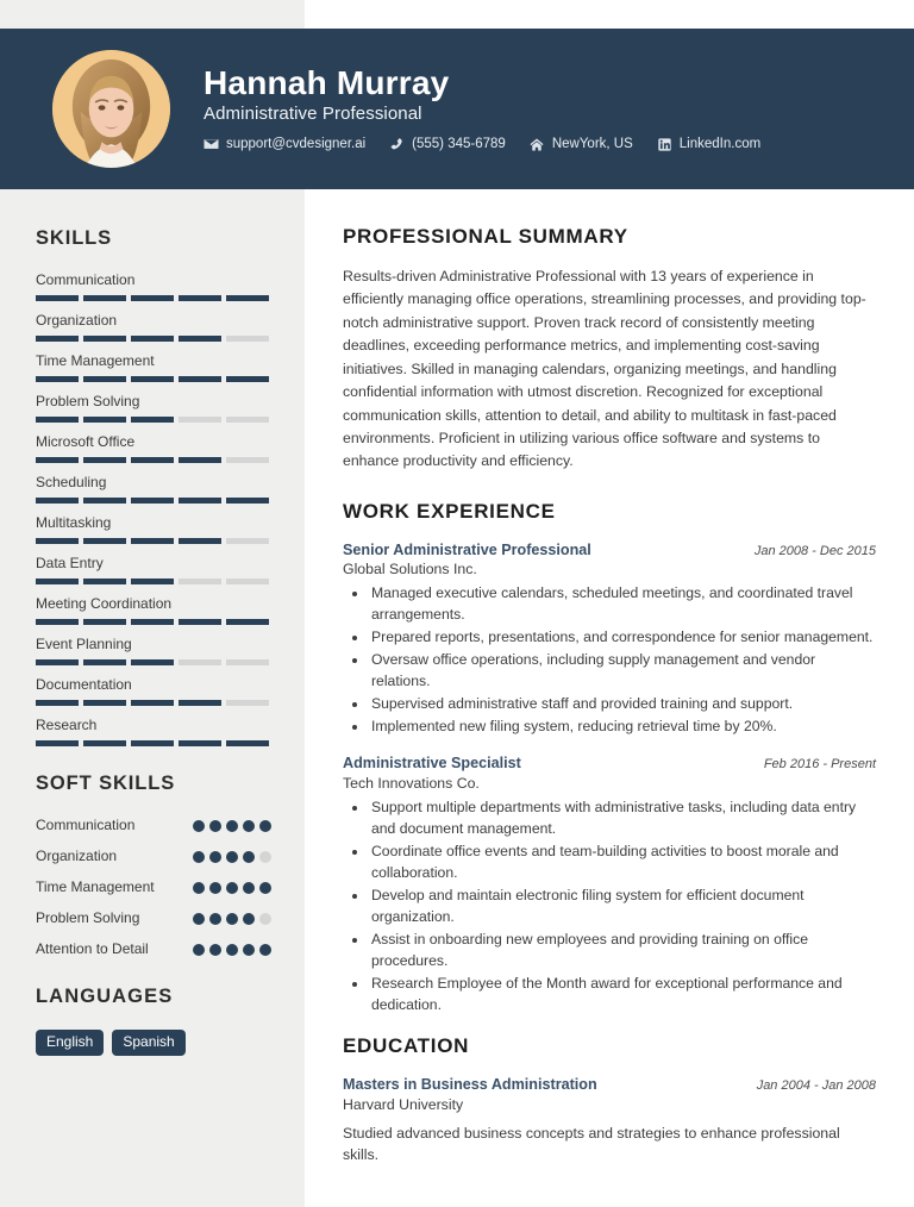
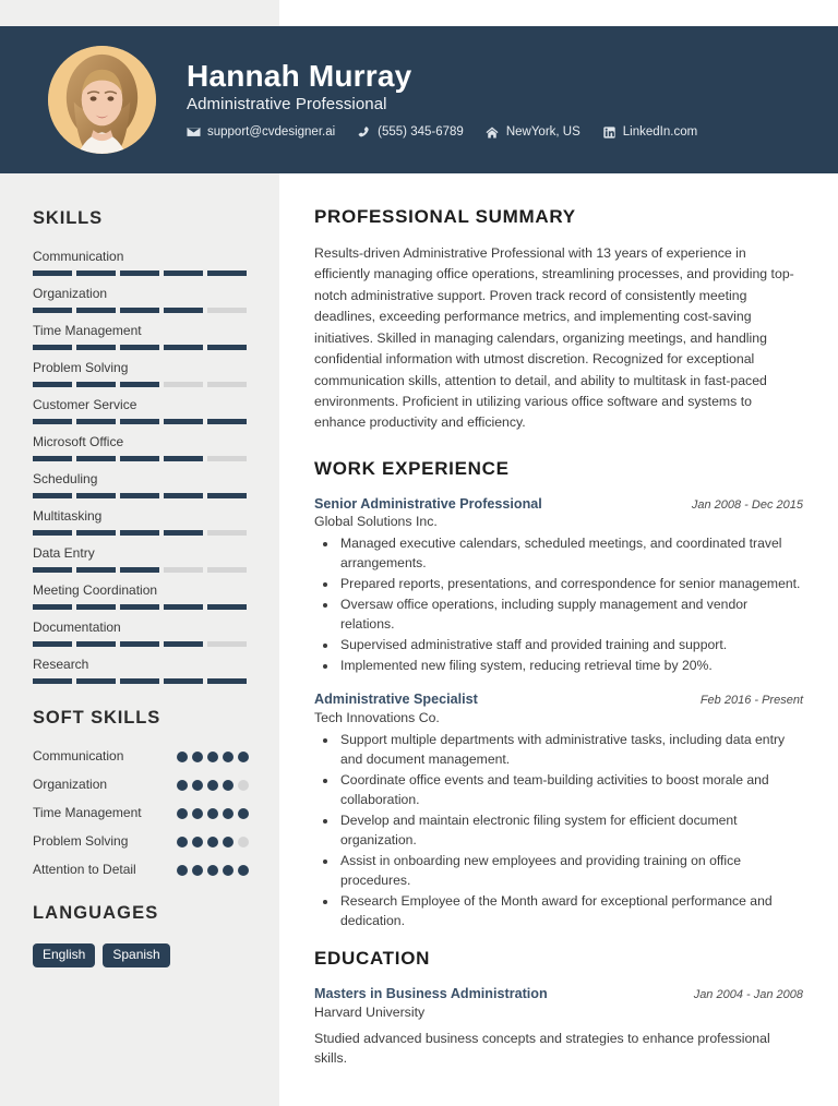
  Hannah Murray
  Administrative Professional
  support@cvdesigner.ai
  (555) 345-6789
  NewYork, US
  LinkedIn.com
  SKILLS
  Communication
  Organization
  Time Management
  Problem Solving
+ Customer Service
  Microsoft Office
  Scheduling
  Multitasking
  Data Entry
  Meeting Coordination
- Event Planning
  Documentation
  Research
  SOFT SKILLS
  Communication
  Organization
  Time Management
  Problem Solving
  Attention to Detail
  LANGUAGES
  English
  Spanish
  PROFESSIONAL SUMMARY
  Results-driven Administrative Professional with 13 years of experience in efficiently managing office operations, streamlining processes, and providing top-notch administrative support. Proven track record of consistently meeting deadlines, exceeding performance metrics, and implementing cost-saving initiatives. Skilled in managing calendars, organizing meetings, and handling confidential information with utmost discretion. Recognized for exceptional communication skills, attention to detail, and ability to multitask in fast-paced environments. Proficient in utilizing various office software and systems to enhance productivity and efficiency.
  WORK EXPERIENCE
  Senior Administrative Professional
  Jan 2008 - Dec 2015
  Global Solutions Inc.
  Managed executive calendars, scheduled meetings, and coordinated travel arrangements.
  Prepared reports, presentations, and correspondence for senior management.
  Oversaw office operations, including supply management and vendor relations.
  Supervised administrative staff and provided training and support.
  Implemented new filing system, reducing retrieval time by 20%.
  Administrative Specialist
  Feb 2016 - Present
  Tech Innovations Co.
  Support multiple departments with administrative tasks, including data entry and document management.
  Coordinate office events and team-building activities to boost morale and collaboration.
  Develop and maintain electronic filing system for efficient document organization.
  Assist in onboarding new employees and providing training on office procedures.
  Research Employee of the Month award for exceptional performance and dedication.
  EDUCATION
  Masters in Business Administration
  Jan 2004 - Jan 2008
  Harvard University
  Studied advanced business concepts and strategies to enhance professional skills.
